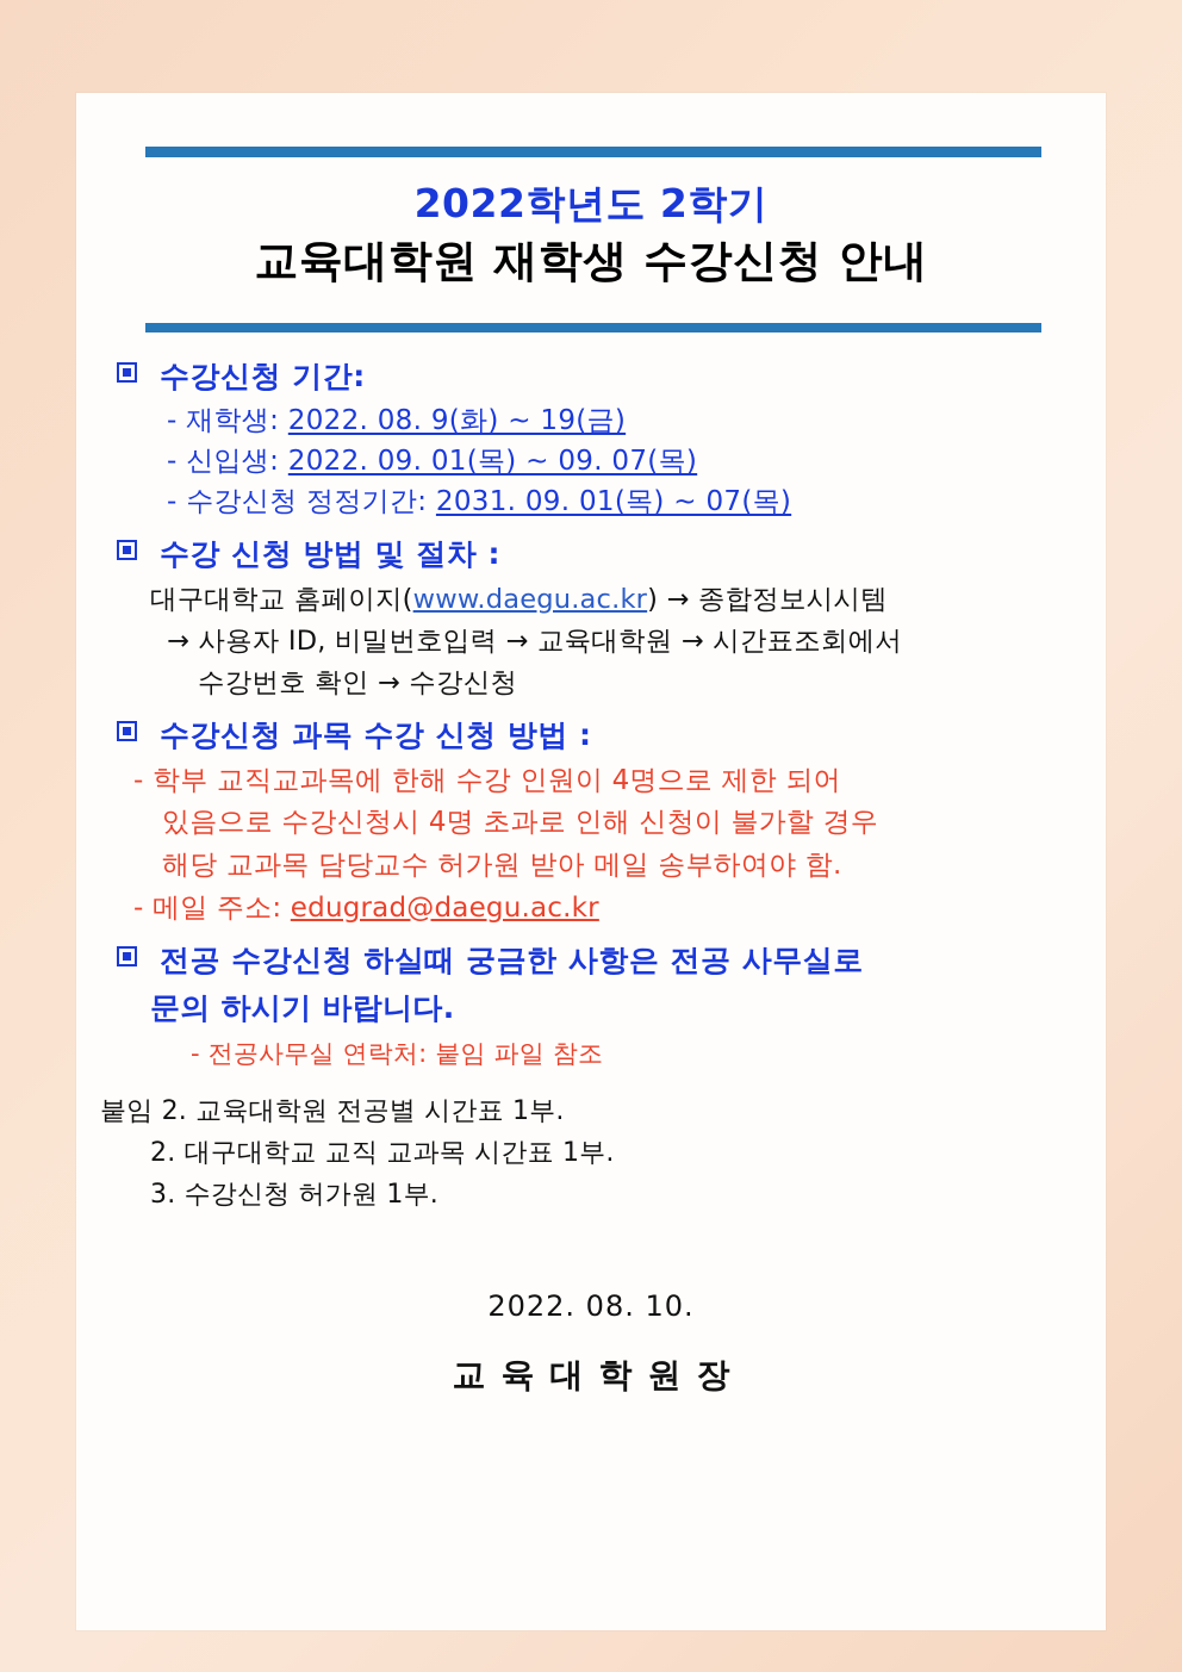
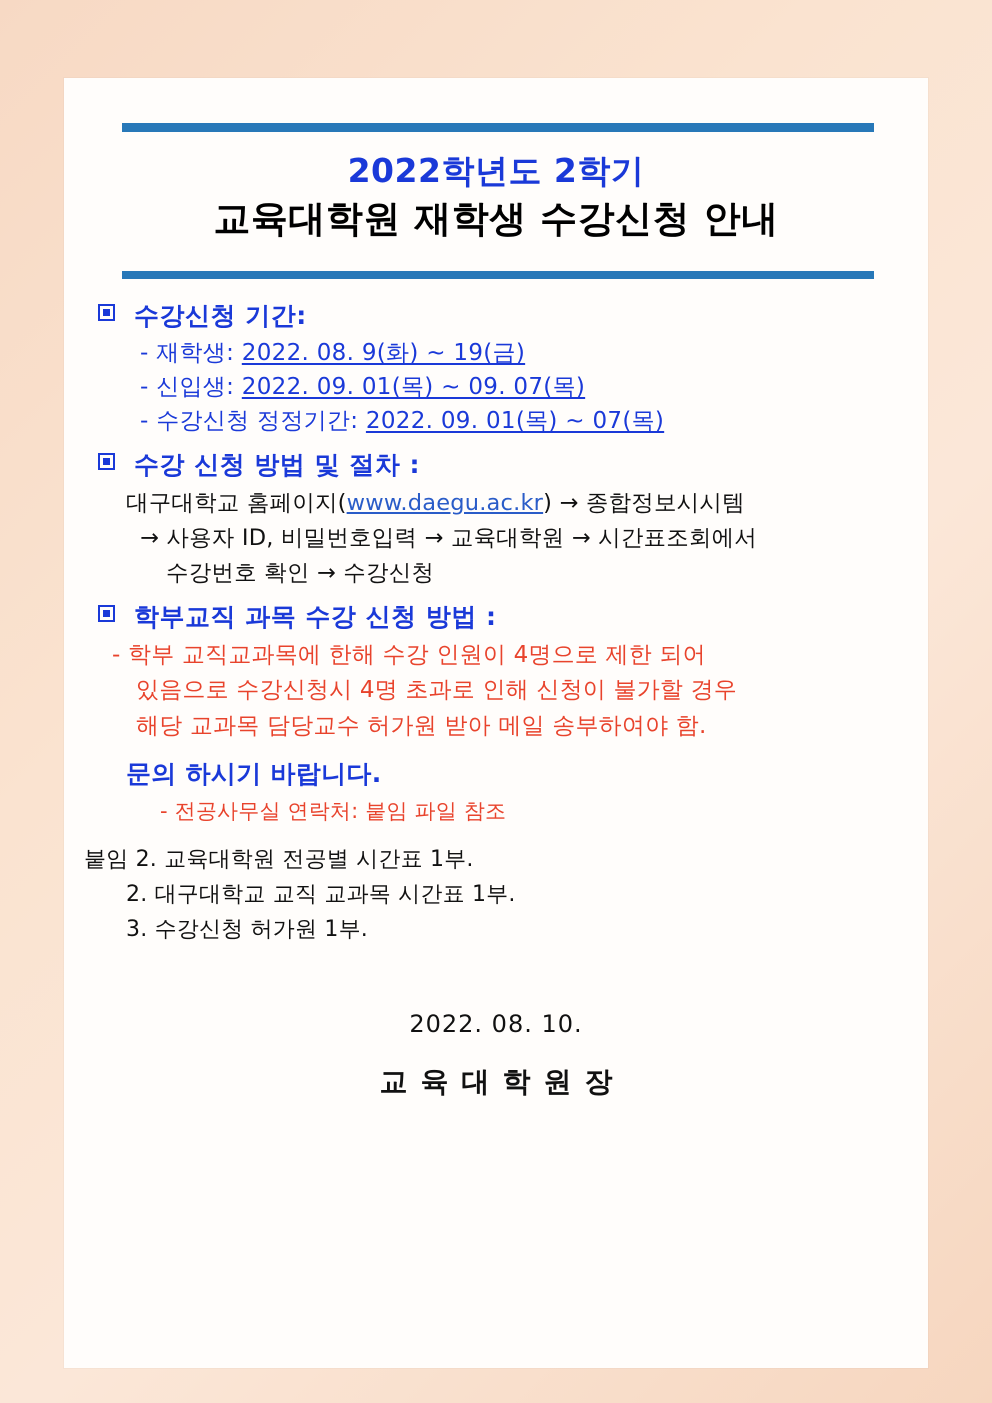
  2022학년도 2학기
  교육대학원 재학생 수강신청 안내
  수강신청 기간:
  - 재학생: 2022. 08. 9(화) ~ 19(금)
  - 신입생: 2022. 09. 01(목) ~ 09. 07(목)
- - 수강신청 정정기간: 2031. 09. 01(목) ~ 07(목)
+ - 수강신청 정정기간: 2022. 09. 01(목) ~ 07(목)
  수강 신청 방법 및 절차 :
  대구대학교 홈페이지(www.daegu.ac.kr) → 종합정보시시템
  → 사용자 ID, 비밀번호입력 → 교육대학원 → 시간표조회에서
  수강번호 확인 → 수강신청
- 수강신청 과목 수강 신청 방법 :
+ 학부교직 과목 수강 신청 방법 :
  - 학부 교직교과목에 한해 수강 인원이 4명으로 제한 되어
  있음으로 수강신청시 4명 초과로 인해 신청이 불가할 경우
  해당 교과목 담당교수 허가원 받아 메일 송부하여야 함.
- - 메일 주소: edugrad@daegu.ac.kr
- 전공 수강신청 하실때 궁금한 사항은 전공 사무실로
  문의 하시기 바랍니다.
  - 전공사무실 연락처: 붙임 파일 참조
  붙임 2. 교육대학원 전공별 시간표 1부.
  2. 대구대학교 교직 교과목 시간표 1부.
  3. 수강신청 허가원 1부.
  2022. 08. 10.
  교육대학원장
